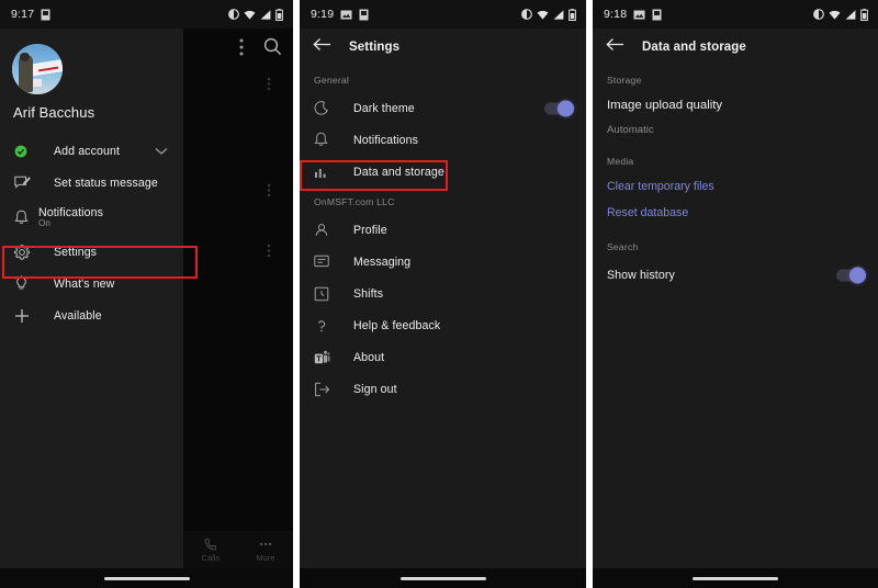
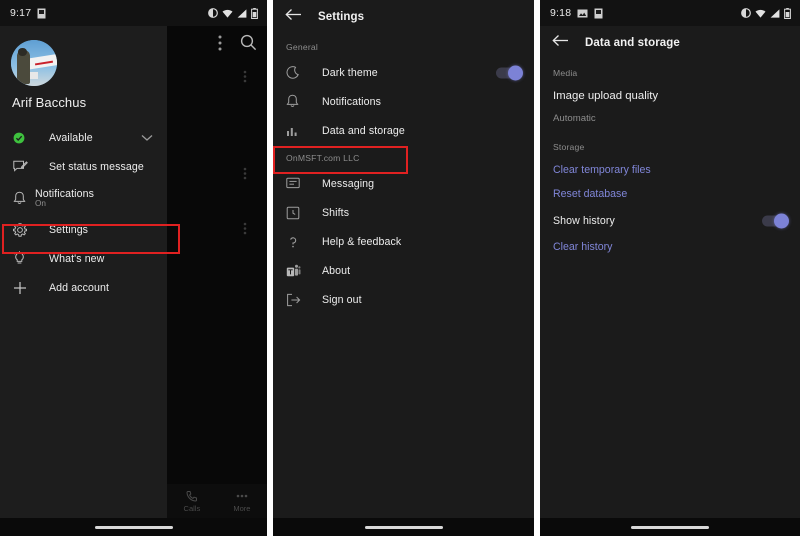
  9:17
  Calls
  More
  Arif Bacchus
- Add account
+ Available
  Set status message
  Notifications
  On
  Settings
  What's new
- Available
+ Add account
- 9:19
  Settings
  General
  Dark theme
  Notifications
  Data and storage
  OnMSFT.com LLC
- Profile
  Messaging
  Shifts
  Help & feedback
  About
  Sign out
  9:18
  Data and storage
- Storage
+ Media
  Image upload quality
  Automatic
- Media
+ Storage
  Clear temporary files
  Reset database
- Search
  Show history
+ Clear history
